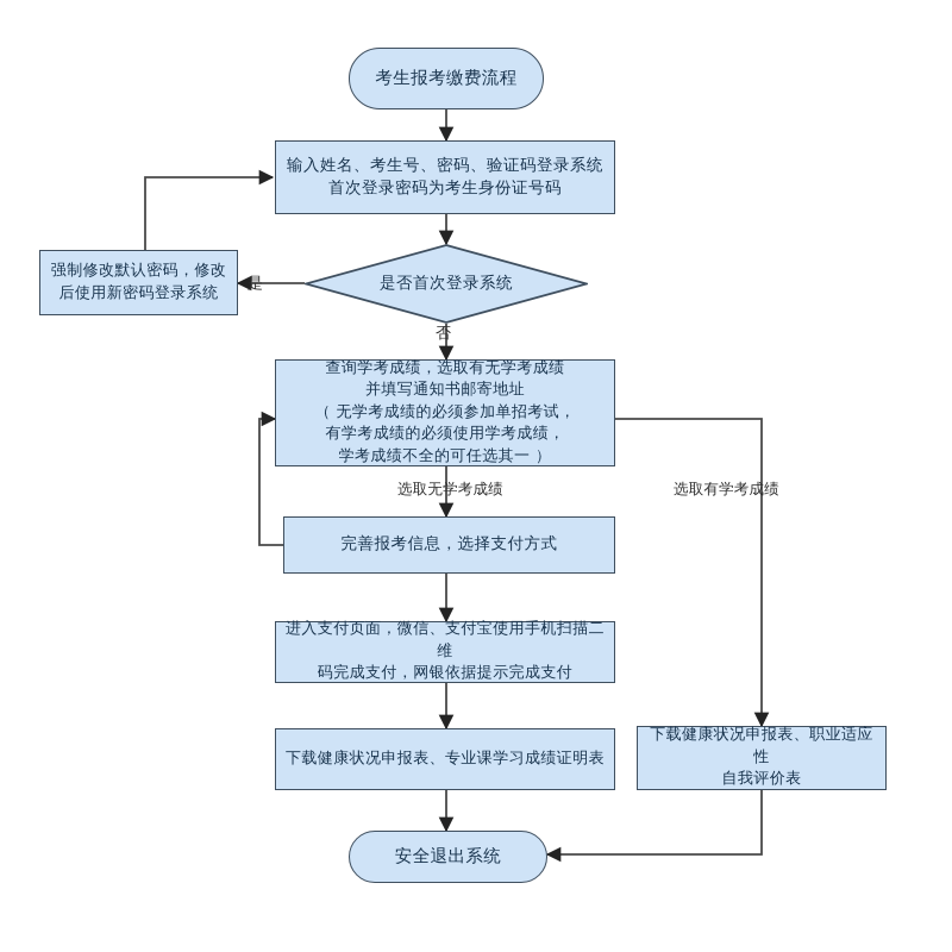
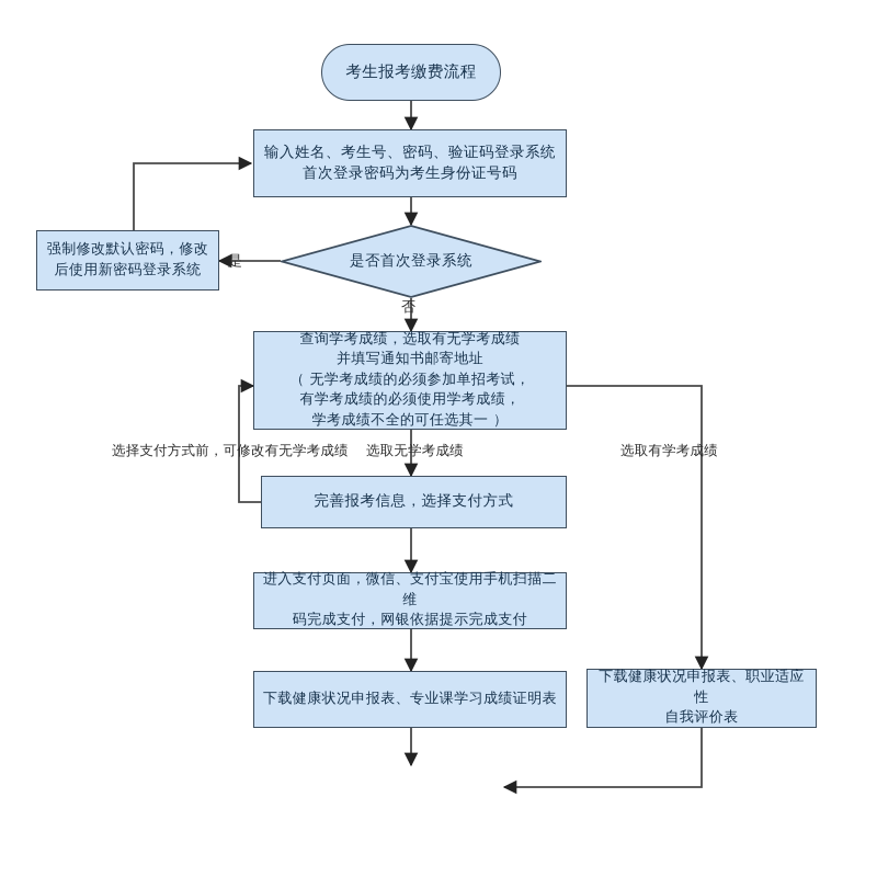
  考生报考缴费流程
  输入姓名、考生号、密码、验证码登录系统
  首次登录密码为考生身份证号码
  是否首次登录系统
  强制修改默认密码，修改
  后使用新密码登录系统
  查询学考成绩，选取有无学考成绩
  并填写通知书邮寄地址
  （ 无学考成绩的必须参加单招考试，
  有学考成绩的必须使用学考成绩，
  学考成绩不全的可任选其一 ）
  完善报考信息，选择支付方式
  进入支付页面，微信、支付宝使用手机扫描二维
  码完成支付，网银依据提示完成支付
  下载健康状况申报表、专业课学习成绩证明表
  下载健康状况申报表、职业适应性
  自我评价表
- 安全退出系统
  是
  否
+ 选择支付方式前，可修改有无学考成绩
  选取无学考成绩
  选取有学考成绩
